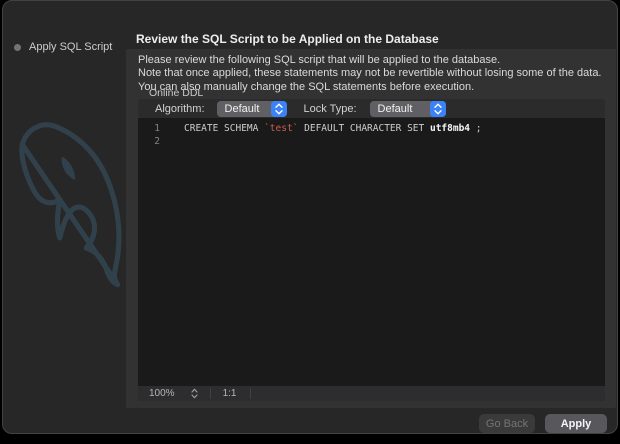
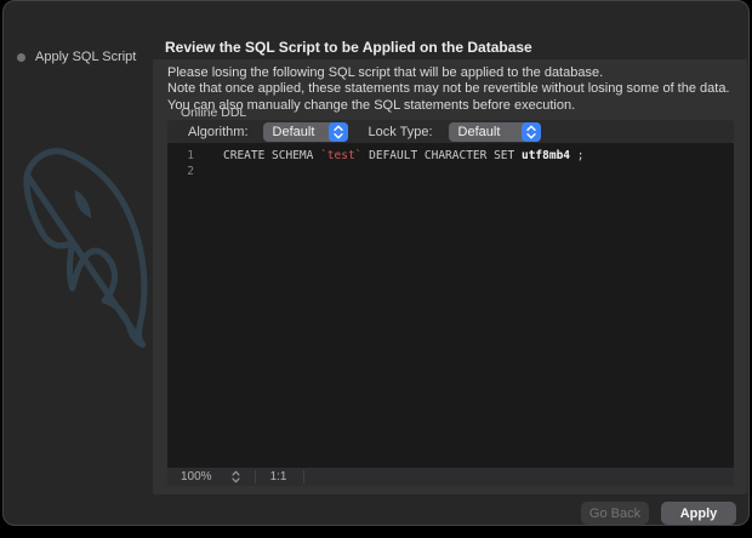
  Apply SQL Script
  Review the SQL Script to be Applied on the Database
- Please review the following SQL script that will be applied to the database.
+ Please losing the following SQL script that will be applied to the database.
  Note that once applied, these statements may not be revertible without losing some of the data.
  You can also manually change the SQL statements before execution.
  Online DDL
  Algorithm:
  Default
  Lock Type:
  Default
  1
  2
  CREATE SCHEMA `test` DEFAULT CHARACTER SET utf8mb4 ;
  100%
  1:1
  Go Back
  Apply
